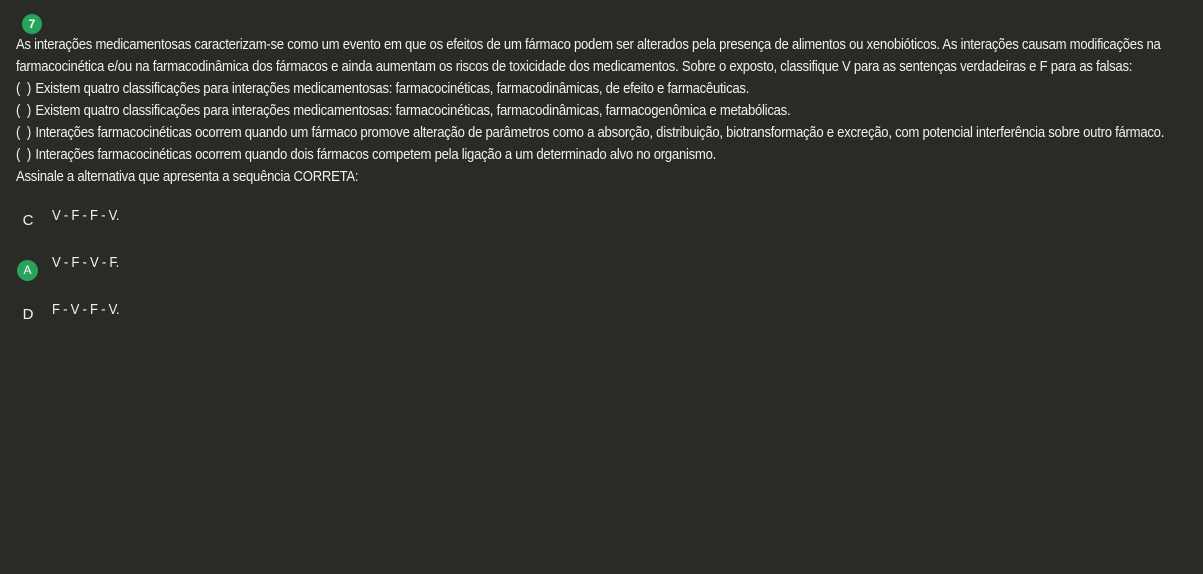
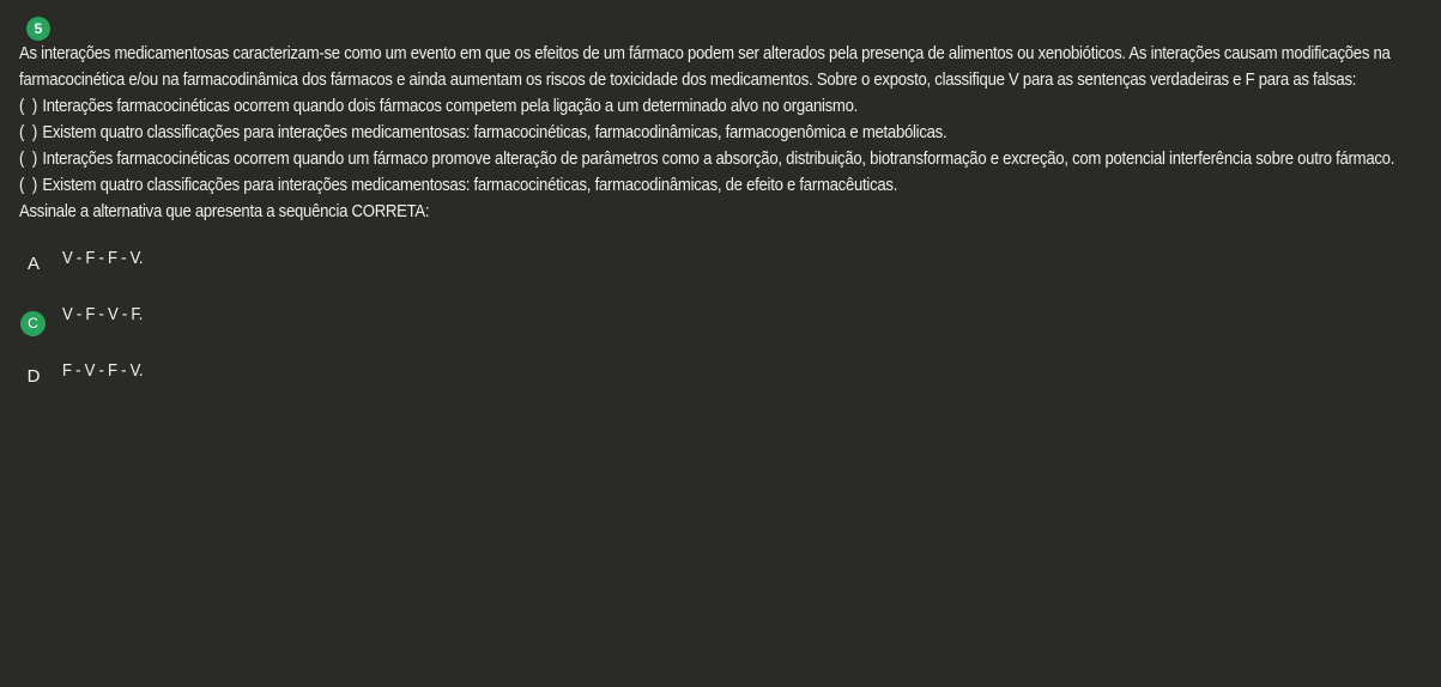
- 7
+ 5
  As interações medicamentosas caracterizam-se como um evento em que os efeitos de um fármaco podem ser alterados pela presença de alimentos ou xenobióticos. As interações causam modificações na farmacocinética e/ou na farmacodinâmica dos fármacos e ainda aumentam os riscos de toxicidade dos medicamentos. Sobre o exposto, classifique V para as sentenças verdadeiras e F para as falsas:
- ( ) Existem quatro classificações para interações medicamentosas: farmacocinéticas, farmacodinâmicas, de efeito e farmacêuticas.
+ ( ) Interações farmacocinéticas ocorrem quando dois fármacos competem pela ligação a um determinado alvo no organismo.
  ( ) Existem quatro classificações para interações medicamentosas: farmacocinéticas, farmacodinâmicas, farmacogenômica e metabólicas.
  ( ) Interações farmacocinéticas ocorrem quando um fármaco promove alteração de parâmetros como a absorção, distribuição, biotransformação e excreção, com potencial interferência sobre outro fármaco.
- ( ) Interações farmacocinéticas ocorrem quando dois fármacos competem pela ligação a um determinado alvo no organismo.
+ ( ) Existem quatro classificações para interações medicamentosas: farmacocinéticas, farmacodinâmicas, de efeito e farmacêuticas.
  Assinale a alternativa que apresenta a sequência CORRETA:
- C
+ A
  V - F - F - V.
- A
+ C
  V - F - V - F.
  D
  F - V - F - V.
